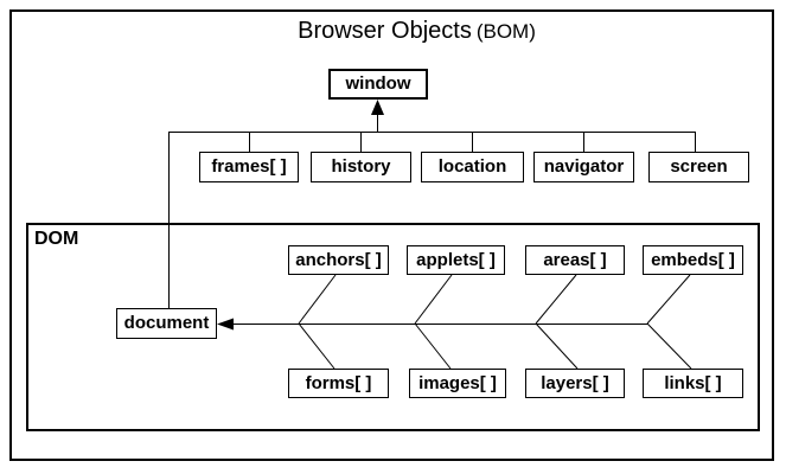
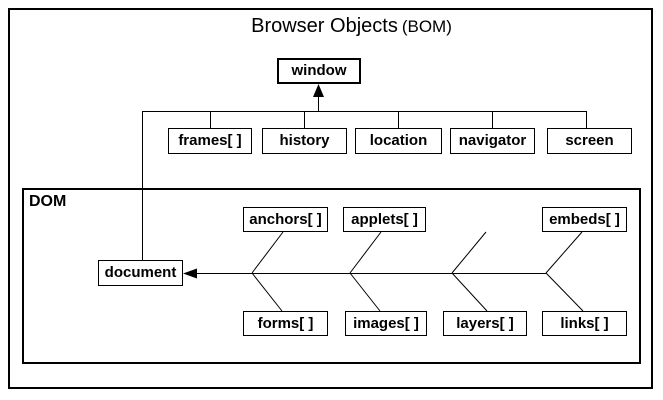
  Browser Objects (BOM)
  DOM
  window
  frames[ ]
  history
  location
  navigator
  screen
  document
  anchors[ ]
  applets[ ]
- areas[ ]
  embeds[ ]
  forms[ ]
  images[ ]
  layers[ ]
  links[ ]
